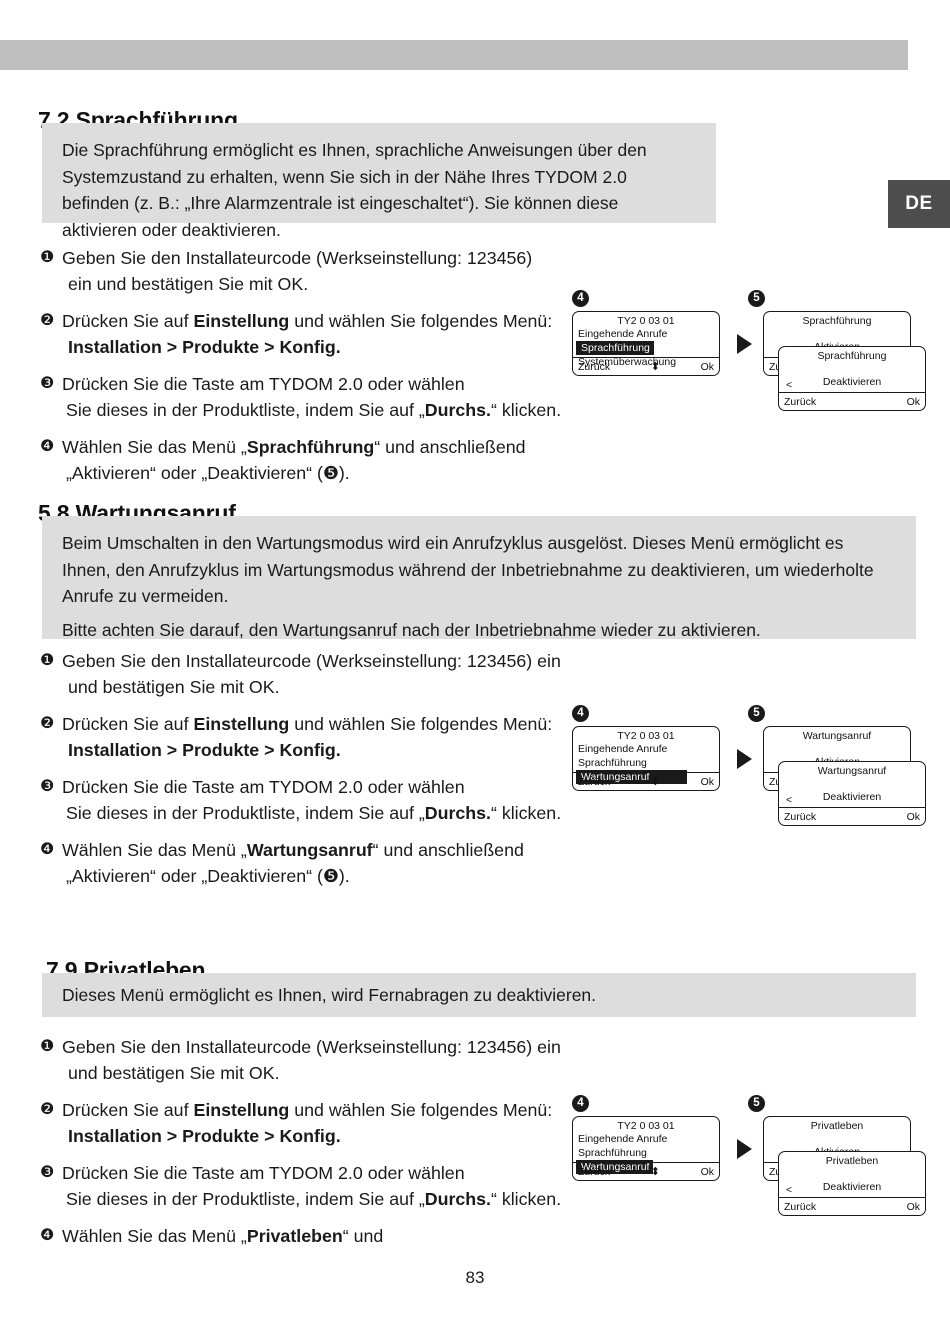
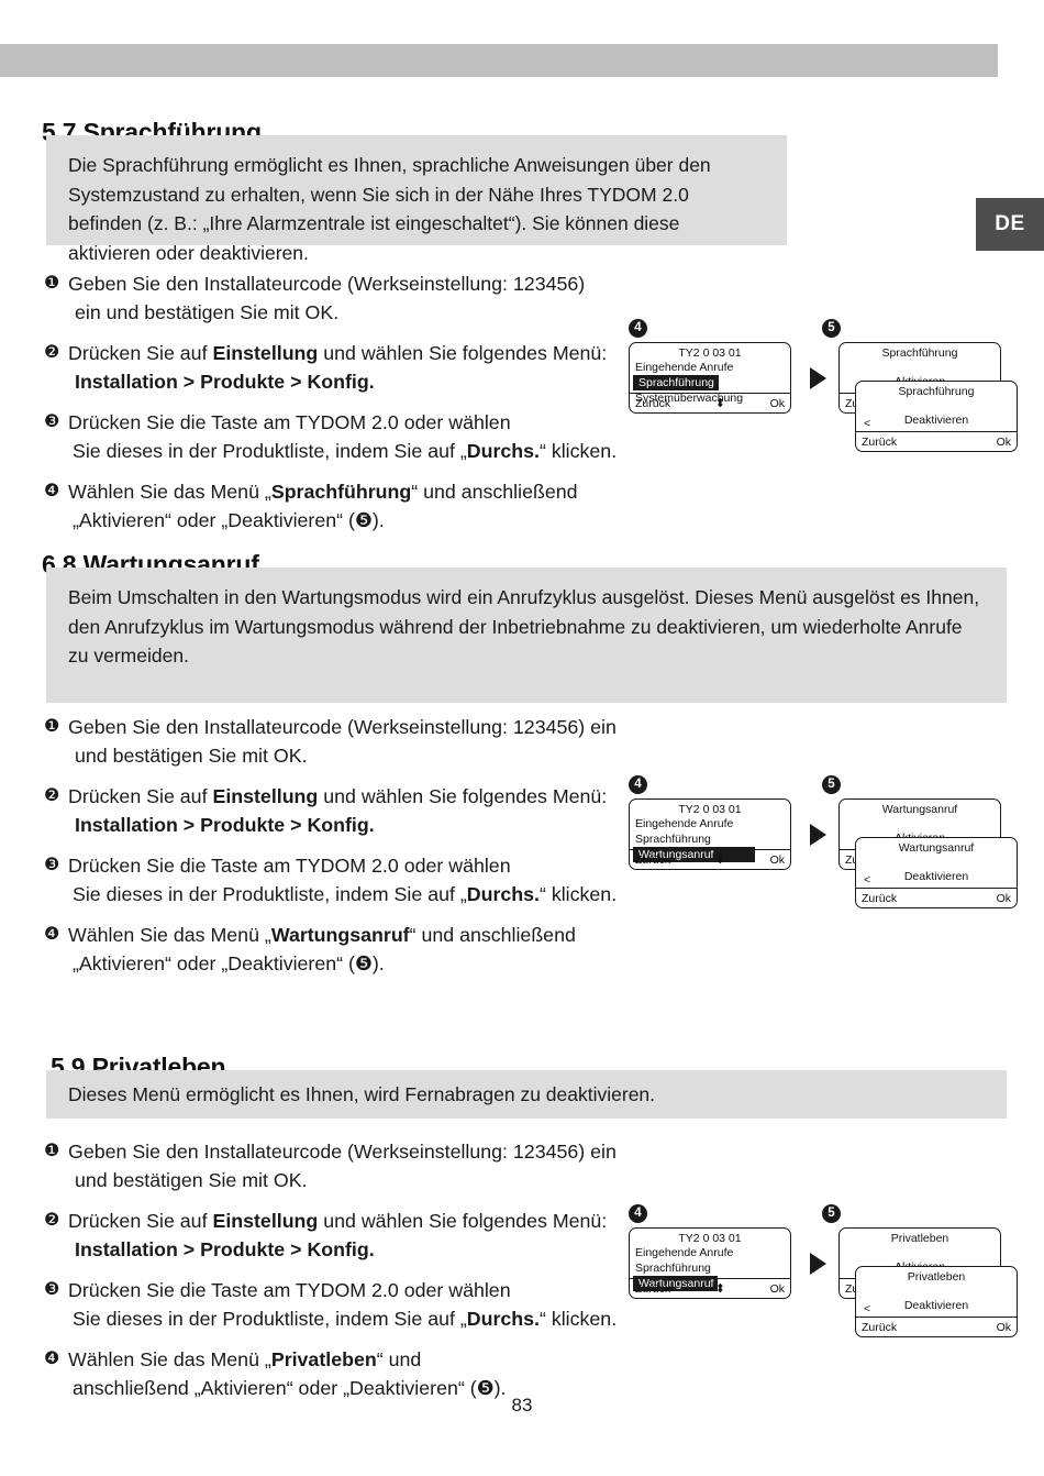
  DE
- 7.2 Sprachführung
+ 5.7 Sprachführung
  Die Sprachführung ermöglicht es Ihnen, sprachliche Anweisungen über den Systemzustand zu erhalten, wenn Sie sich in der Nähe Ihres TYDOM 2.0 befinden (z. B.: „Ihre Alarmzentrale ist eingeschaltet“). Sie können diese aktivieren oder deaktivieren.
  ❶
  Geben Sie den Installateurcode (Werkseinstellung: 123456)
  ein und bestätigen Sie mit OK.
  ❷
  Drücken Sie auf Einstellung und wählen Sie folgendes Menü:
  Installation > Produkte > Konfig.
  ❸
  Drücken Sie die Taste am TYDOM 2.0 oder wählen
  Sie dieses in der Produktliste, indem Sie auf „Durchs.“ klicken.
  ❹
  Wählen Sie das Menü „Sprachführung“ und anschließend
  „Aktivieren“ oder „Deaktivieren“ (❺).
  4
  5
  TY2 0 03 01
  Eingehende Anrufe
  Sprachführung
  Systemüberwachung
  Zurück
  ⬍
  Ok
  Sprachführung
  Sprachführung
  Deaktivieren
  <
  Zurück
  Ok
- 5.8 Wartungsanruf
+ 6.8 Wartungsanruf
- Beim Umschalten in den Wartungsmodus wird ein Anrufzyklus ausgelöst. Dieses Menü ermöglicht es Ihnen, den Anrufzyklus im Wartungsmodus während der Inbetriebnahme zu deaktivieren, um wiederholte Anrufe zu vermeiden.
+ Beim Umschalten in den Wartungsmodus wird ein Anrufzyklus ausgelöst. Dieses Menü ausgelöst es Ihnen, den Anrufzyklus im Wartungsmodus während der Inbetriebnahme zu deaktivieren, um wiederholte Anrufe zu vermeiden.
- Bitte achten Sie darauf, den Wartungsanruf nach der Inbetriebnahme wieder zu aktivieren.
  ❶
  Geben Sie den Installateurcode (Werkseinstellung: 123456) ein
  und bestätigen Sie mit OK.
  ❷
  Drücken Sie auf Einstellung und wählen Sie folgendes Menü:
  Installation > Produkte > Konfig.
  ❸
  Drücken Sie die Taste am TYDOM 2.0 oder wählen
  Sie dieses in der Produktliste, indem Sie auf „Durchs.“ klicken.
  ❹
  Wählen Sie das Menü „Wartungsanruf“ und anschließend
  „Aktivieren“ oder „Deaktivieren“ (❺).
  4
  5
  TY2 0 03 01
  Eingehende Anrufe
  Sprachführung
  Wartungsanruf
  Zurück
  ⬍
  Ok
  Wartungsanruf
  Wartungsanruf
  Deaktivieren
  <
  Zurück
  Ok
- 7.9 Privatleben
+ 5.9 Privatleben
  Dieses Menü ermöglicht es Ihnen, wird Fernabragen zu deaktivieren.
  ❶
  Geben Sie den Installateurcode (Werkseinstellung: 123456) ein
  und bestätigen Sie mit OK.
  ❷
  Drücken Sie auf Einstellung und wählen Sie folgendes Menü:
  Installation > Produkte > Konfig.
  ❸
  Drücken Sie die Taste am TYDOM 2.0 oder wählen
  Sie dieses in der Produktliste, indem Sie auf „Durchs.“ klicken.
  ❹
  Wählen Sie das Menü „Privatleben“ und
+ anschließend „Aktivieren“ oder „Deaktivieren“ (❺).
  4
  5
  TY2 0 03 01
  Eingehende Anrufe
  Sprachführung
  Wartungsanruf
  Zurück
  ⬍
  Ok
  Privatleben
  Privatleben
  Deaktivieren
  <
  Zurück
  Ok
  83
